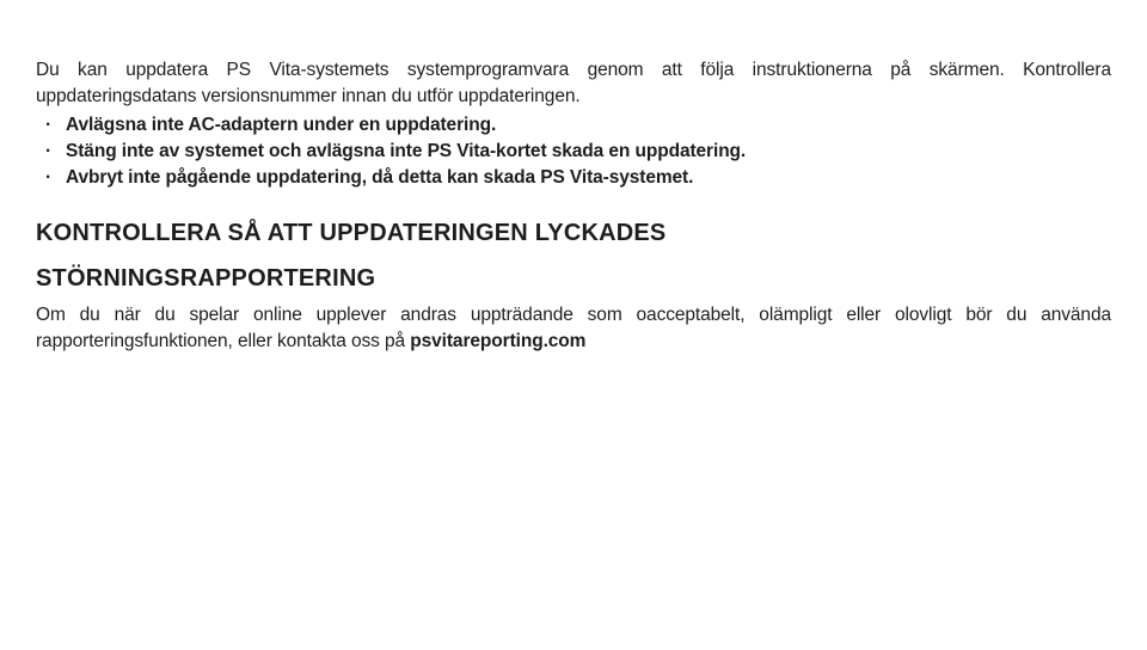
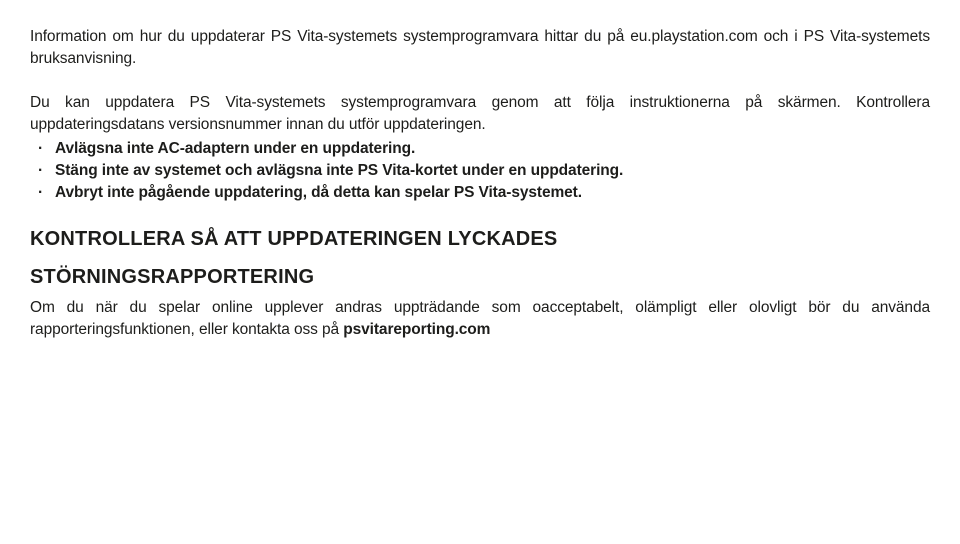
+ Information om hur du uppdaterar PS Vita-systemets systemprogramvara hittar du på eu.playstation.com och i PS Vita-systemets bruksanvisning.
  Du kan uppdatera PS Vita-systemets systemprogramvara genom att följa instruktionerna på skärmen. Kontrollera uppdateringsdatans versionsnummer innan du utför uppdateringen.
  ·
  Avlägsna inte AC-adaptern under en uppdatering.
  ·
- Stäng inte av systemet och avlägsna inte PS Vita-kortet skada en uppdatering.
+ Stäng inte av systemet och avlägsna inte PS Vita-kortet under en uppdatering.
  ·
- Avbryt inte pågående uppdatering, då detta kan skada PS Vita-systemet.
+ Avbryt inte pågående uppdatering, då detta kan spelar PS Vita-systemet.
  KONTROLLERA SÅ ATT UPPDATERINGEN LYCKADES
  STÖRNINGSRAPPORTERING
  Om du när du spelar online upplever andras uppträdande som oacceptabelt, olämpligt eller olovligt bör du använda rapporteringsfunktionen, eller kontakta oss på psvitareporting.com
